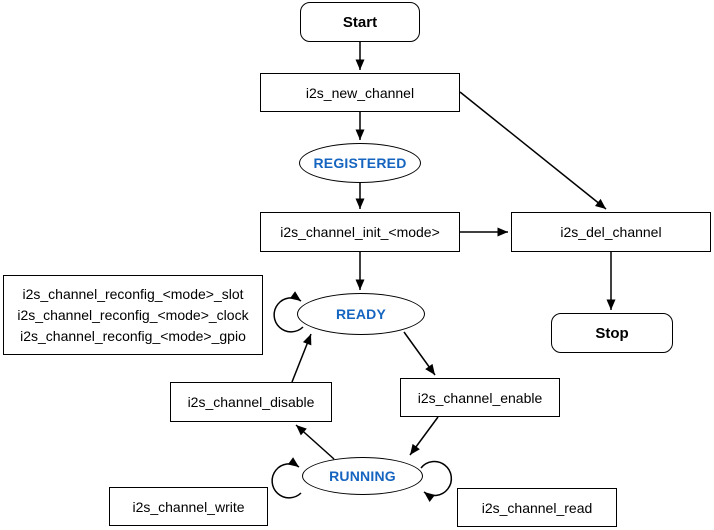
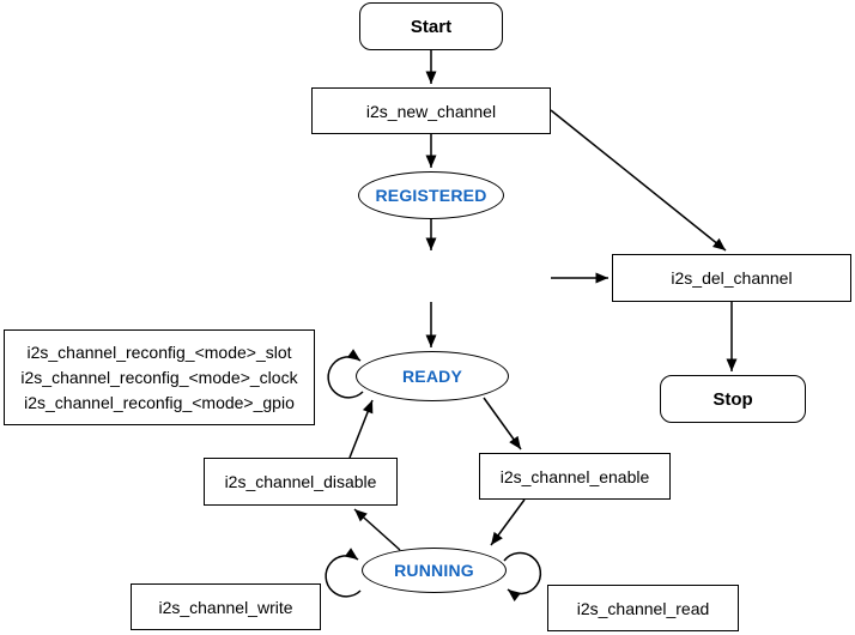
  Start
  i2s_new_channel
  REGISTERED
- i2s_channel_init_<mode>
  i2s_del_channel
  Stop
  i2s_channel_reconfig_<mode>_slot
  i2s_channel_reconfig_<mode>_clock
  i2s_channel_reconfig_<mode>_gpio
  READY
  i2s_channel_disable
  i2s_channel_enable
  RUNNING
  i2s_channel_write
  i2s_channel_read
